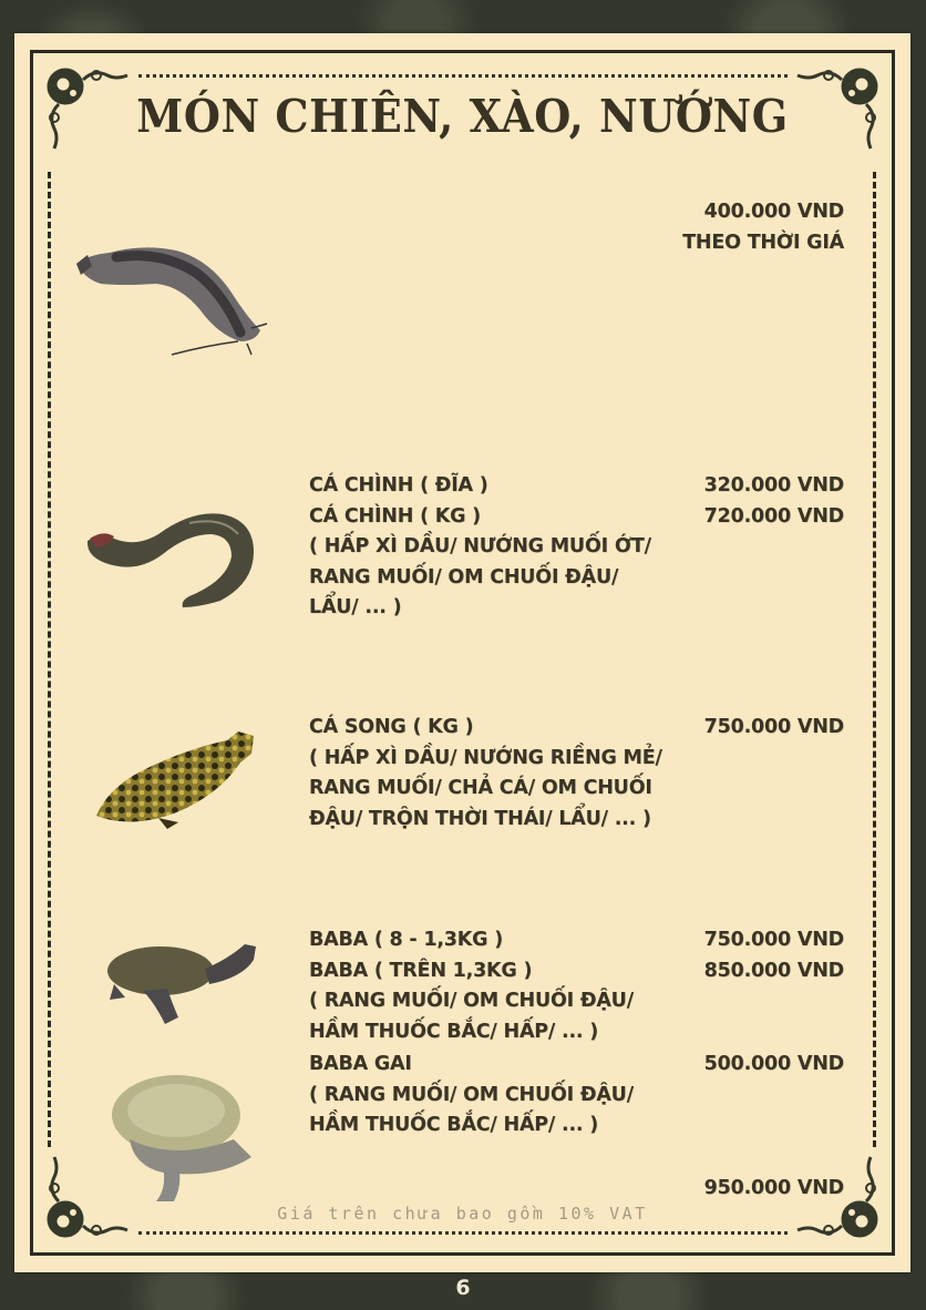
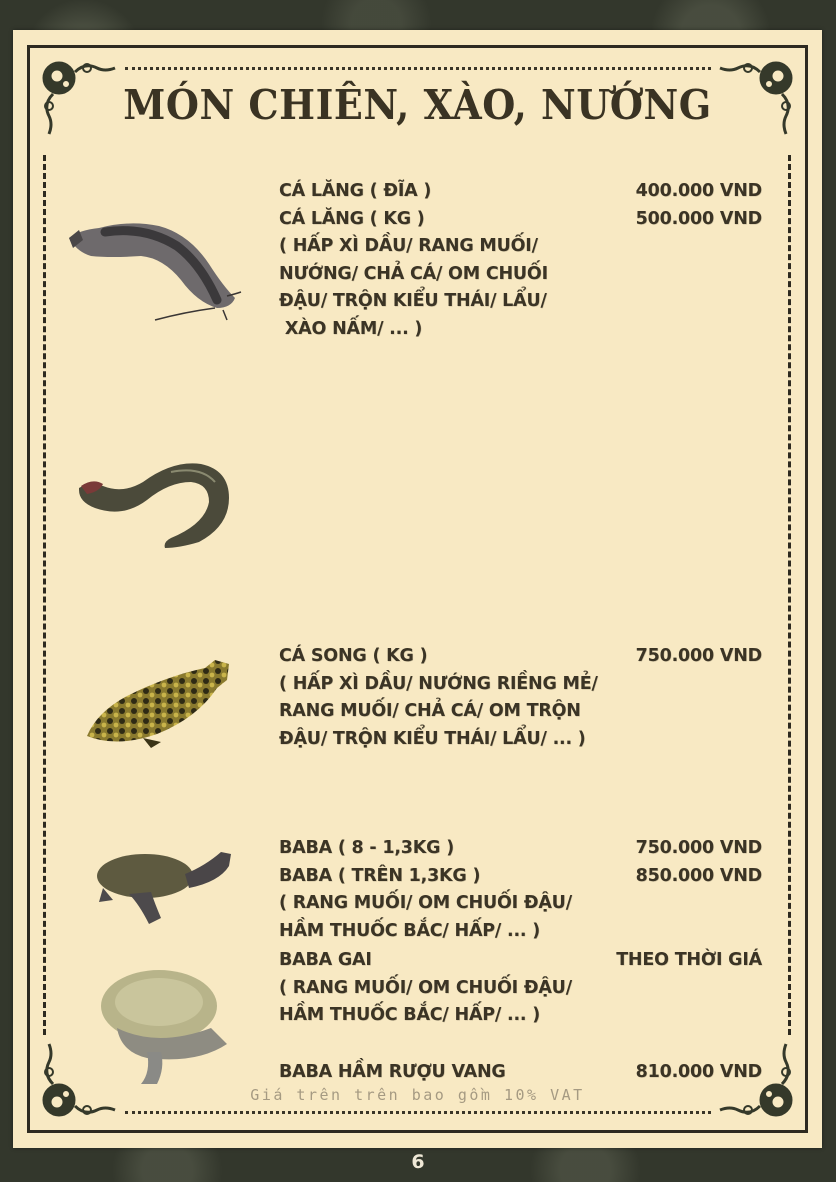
  MÓN CHIÊN, XÀO, NƯỚNG
+ CÁ LĂNG ( ĐĨA )
+ CÁ LĂNG ( KG )
+ ( HẤP XÌ DẦU/ RANG MUỐI/
+ NƯỚNG/ CHẢ CÁ/ OM CHUỐI
+ ĐẬU/ TRỘN KIỂU THÁI/ LẨU/
+ XÀO NẤM/ ... )
  400.000 VND
- THEO THỜI GIÁ
+ 500.000 VND
- CÁ CHÌNH ( ĐĨA )
- CÁ CHÌNH ( KG )
- ( HẤP XÌ DẦU/ NƯỚNG MUỐI ỚT/
- RANG MUỐI/ OM CHUỐI ĐẬU/
- LẨU/ ... )
- 320.000 VND
- 720.000 VND
  CÁ SONG ( KG )
  ( HẤP XÌ DẦU/ NƯỚNG RIỀNG MẺ/
- RANG MUỐI/ CHẢ CÁ/ OM CHUỐI
+ RANG MUỐI/ CHẢ CÁ/ OM TRỘN
- ĐẬU/ TRỘN THỜI THÁI/ LẨU/ ... )
+ ĐẬU/ TRỘN KIỂU THÁI/ LẨU/ ... )
  750.000 VND
  BABA ( 8 - 1,3KG )
  BABA ( TRÊN 1,3KG )
  ( RANG MUỐI/ OM CHUỐI ĐẬU/
  HẦM THUỐC BẮC/ HẤP/ ... )
  BABA GAI
  ( RANG MUỐI/ OM CHUỐI ĐẬU/
  HẦM THUỐC BẮC/ HẤP/ ... )
+ BABA HẦM RƯỢU VANG
  750.000 VND
  850.000 VND
- 500.000 VND
+ THEO THỜI GIÁ
- 950.000 VND
+ 810.000 VND
- Giá trên chưa bao gồm 10% VAT
+ Giá trên trên bao gồm 10% VAT
  6
